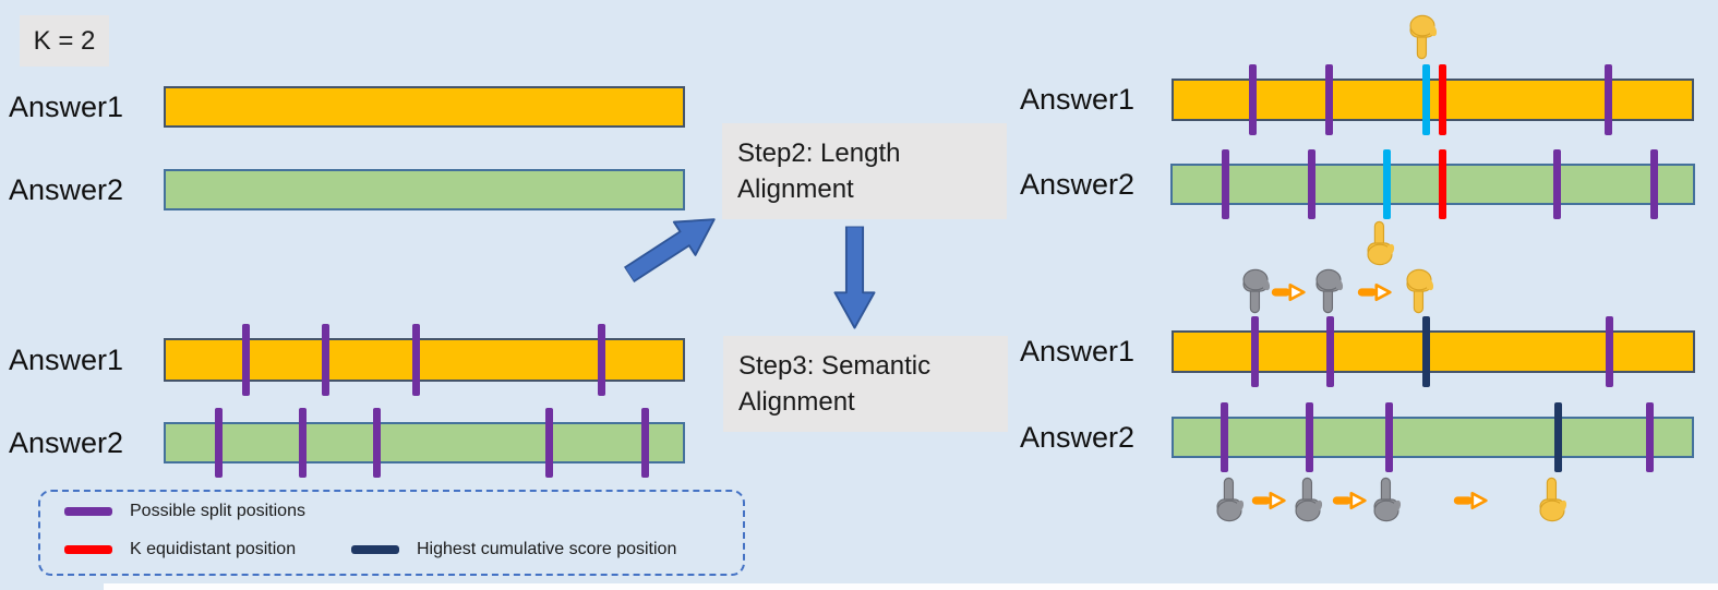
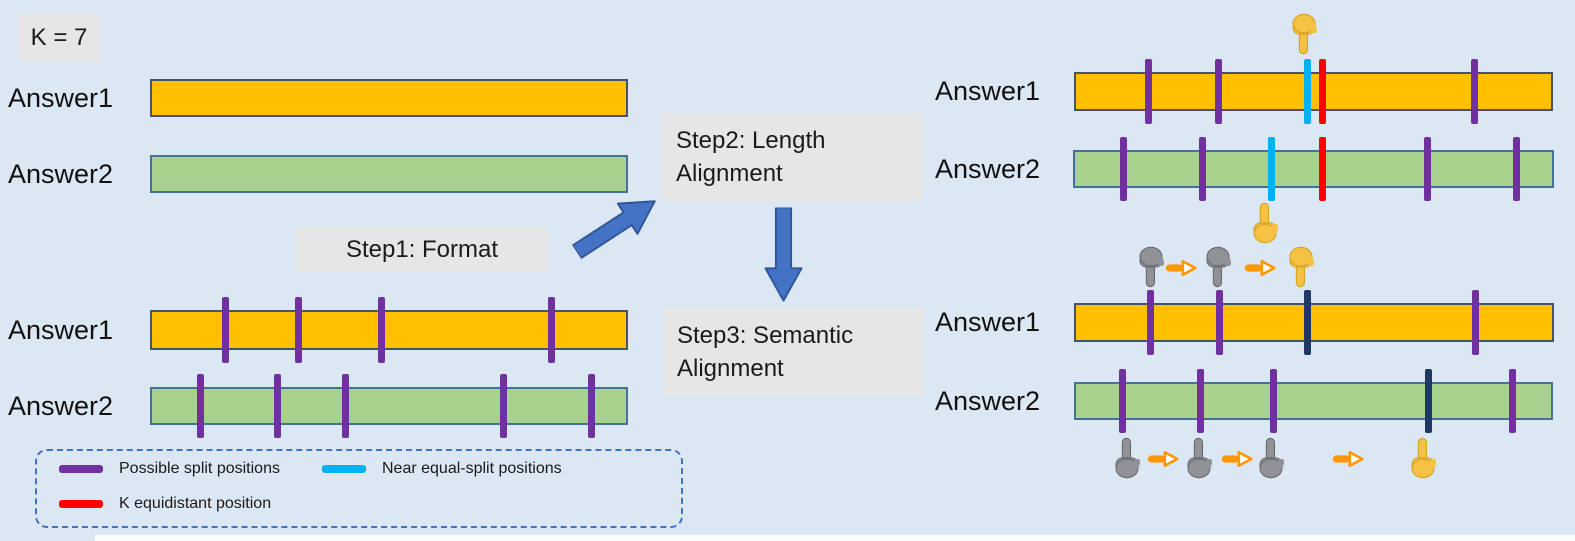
- K = 2
+ K = 7
+ Step1: Format
  Step2: Length
  Alignment
  Step3: Semantic
  Alignment
  Possible split positions
+ Near equal-split positions
  K equidistant position
- Highest cumulative score position
  Answer1
  Answer2
  Answer1
  Answer2
  Answer1
  Answer2
  Answer1
  Answer2
